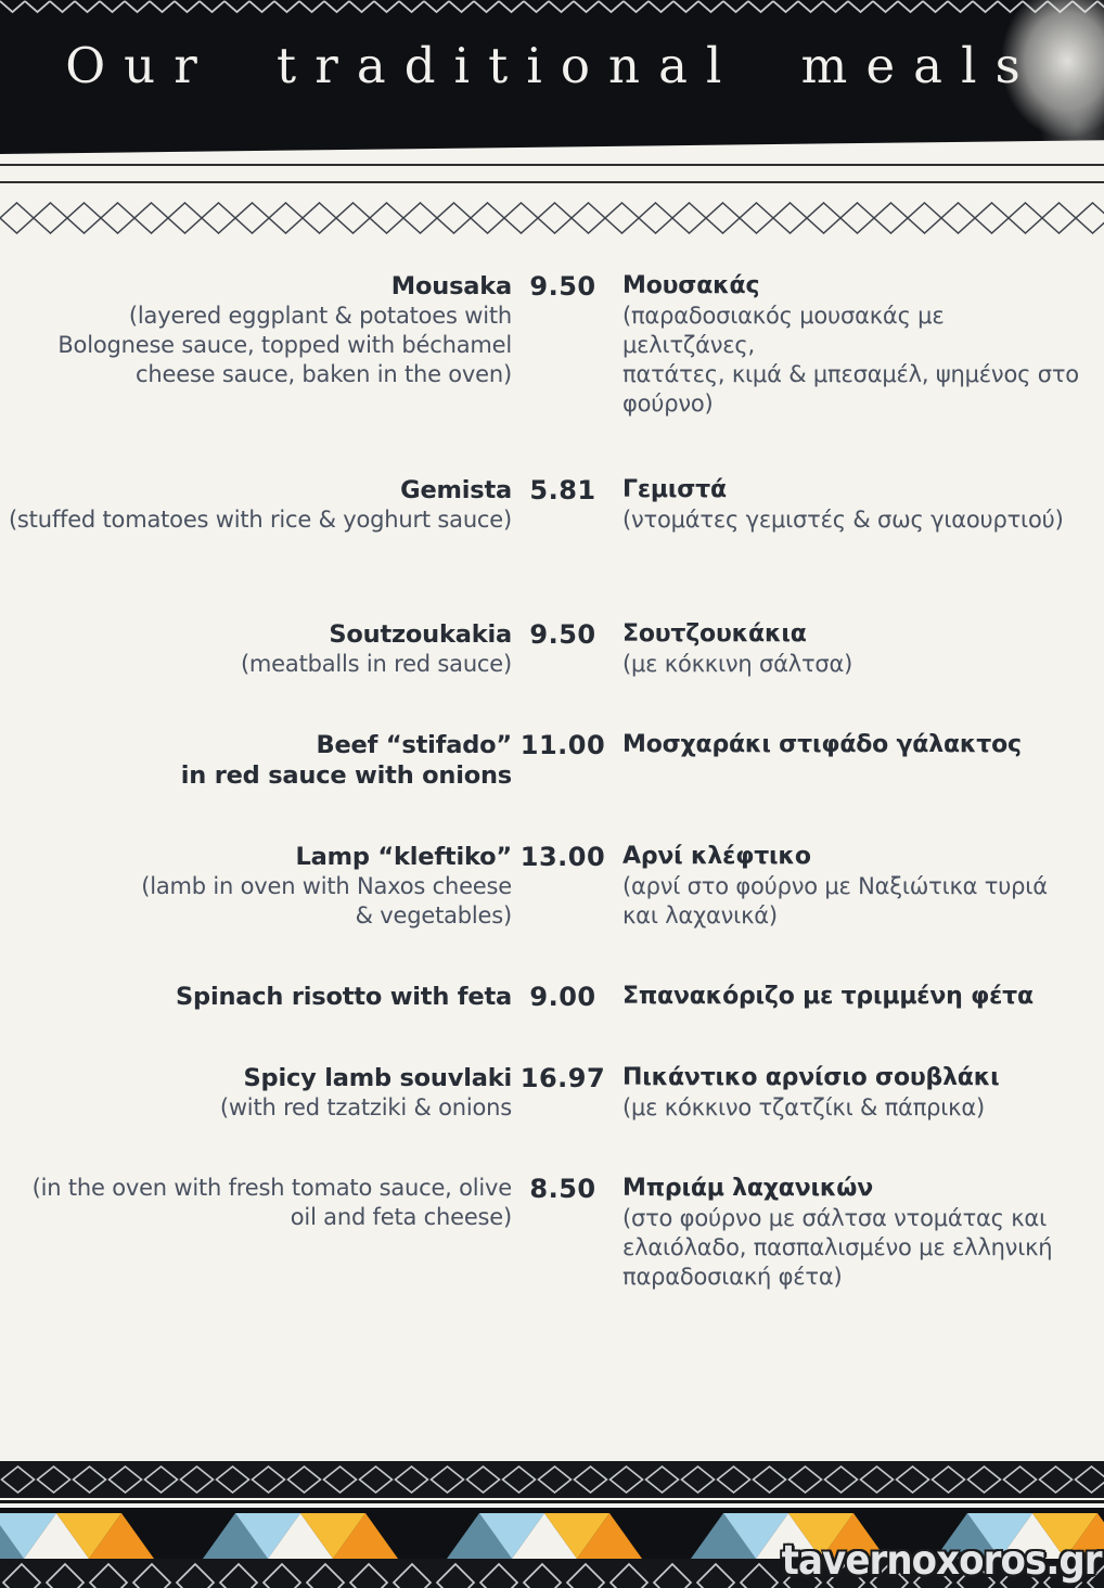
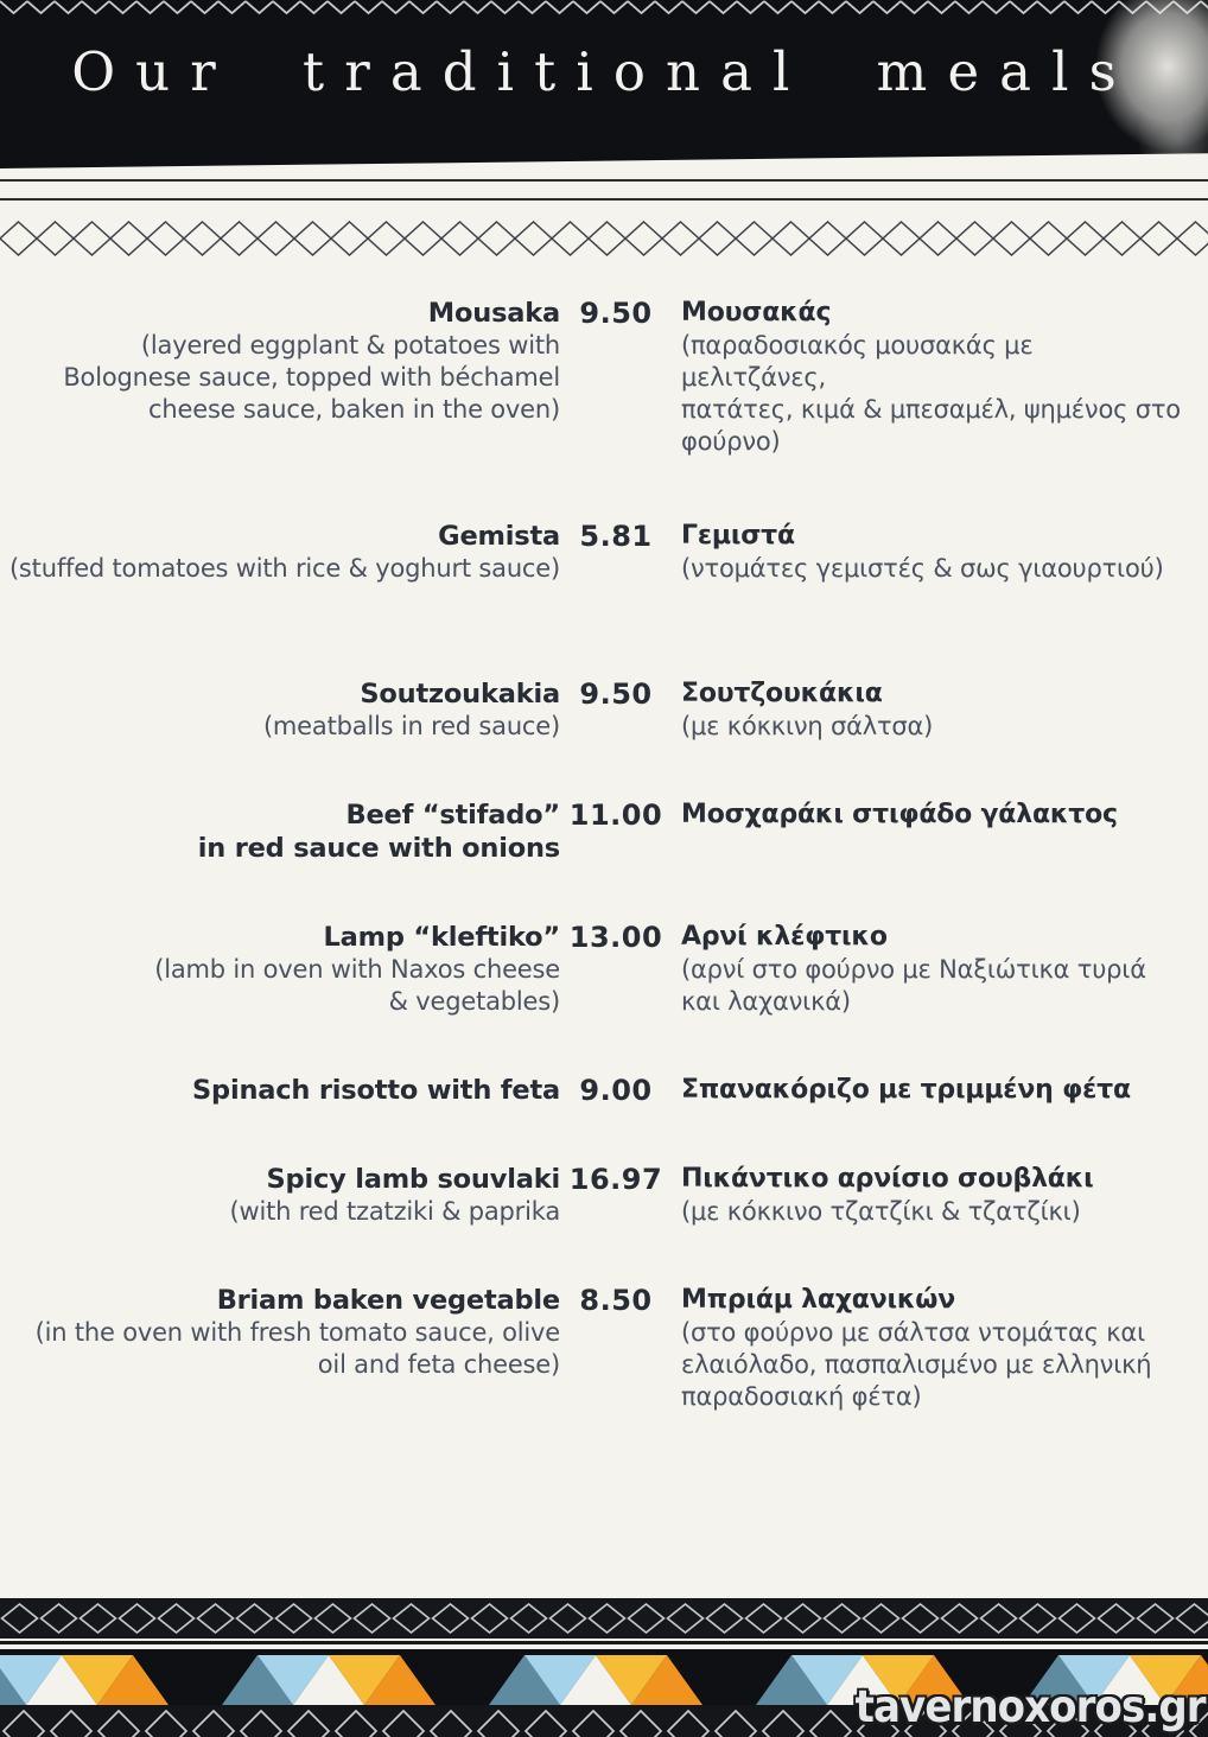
  Our traditional meal
  Mousaka
  (layered eggplant & potatoes with
  Bolognese sauce, topped with béchamel
  cheese sauce, baken in the oven)
  9.50
  Μουσακάς
  (παραδοσιακός μουσακάς με μελιτζάνες,
  πατάτες, κιμά & μπεσαμέλ, ψημένος στο
  φούρνο)
  Gemista
  (stuffed tomatoes with rice & yoghurt sauce)
  5.81
  Γεμιστά
  (ντομάτες γεμιστές & σως γιαουρτιού)
  Soutzoukakia
  (meatballs in red sauce)
  9.50
  Σουτζουκάκια
  (με κόκκινη σάλτσα)
  Beef “stifado”
  in red sauce with onions
  11.00
  Μοσχαράκι στιφάδο γάλακτος
  Lamp “kleftiko”
  (lamb in oven with Naxos cheese
  & vegetables)
  13.00
  Αρνί κλέφτικο
  (αρνί στο φούρνο με Ναξιώτικα τυριά
  και λαχανικά)
  Spinach risotto with feta
  9.00
  Σπανακόριζο με τριμμένη φέτα
  Spicy lamb souvlaki
- (with red tzatziki & onions
+ (with red tzatziki & paprika
  16.97
  Πικάντικο αρνίσιο σουβλάκι
- (με κόκκινο τζατζίκι & πάπρικα)
+ (με κόκκινο τζατζίκι & τζατζίκι)
+ Briam baken vegetable
  (in the oven with fresh tomato sauce, olive
  oil and feta cheese)
  8.50
  Μπριάμ λαχανικών
  (στο φούρνο με σάλτσα ντομάτας και
  ελαιόλαδο, πασπαλισμένο με ελληνική
  παραδοσιακή φέτα)
  tavernoxoros.gr
